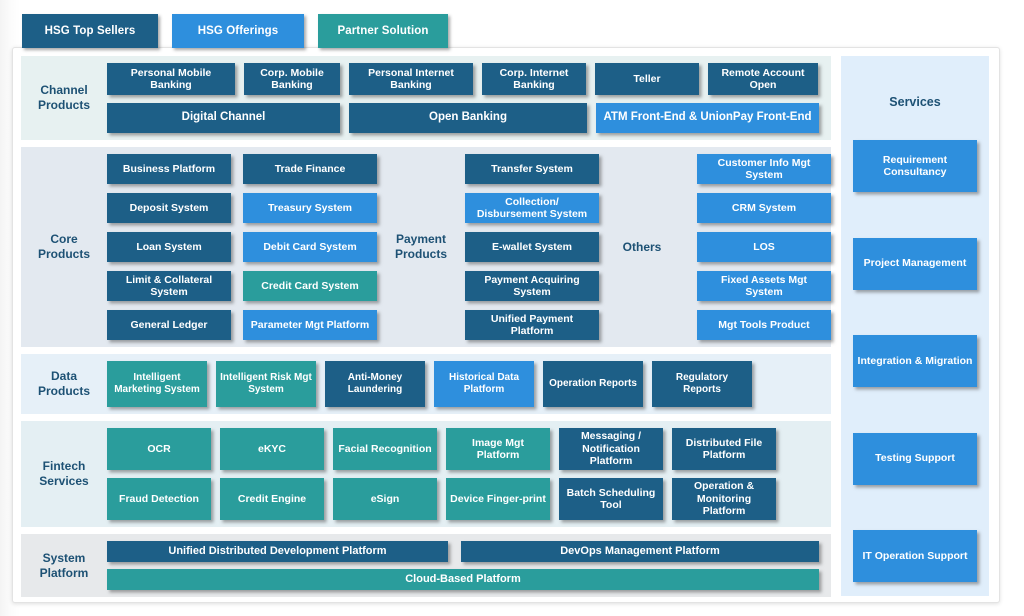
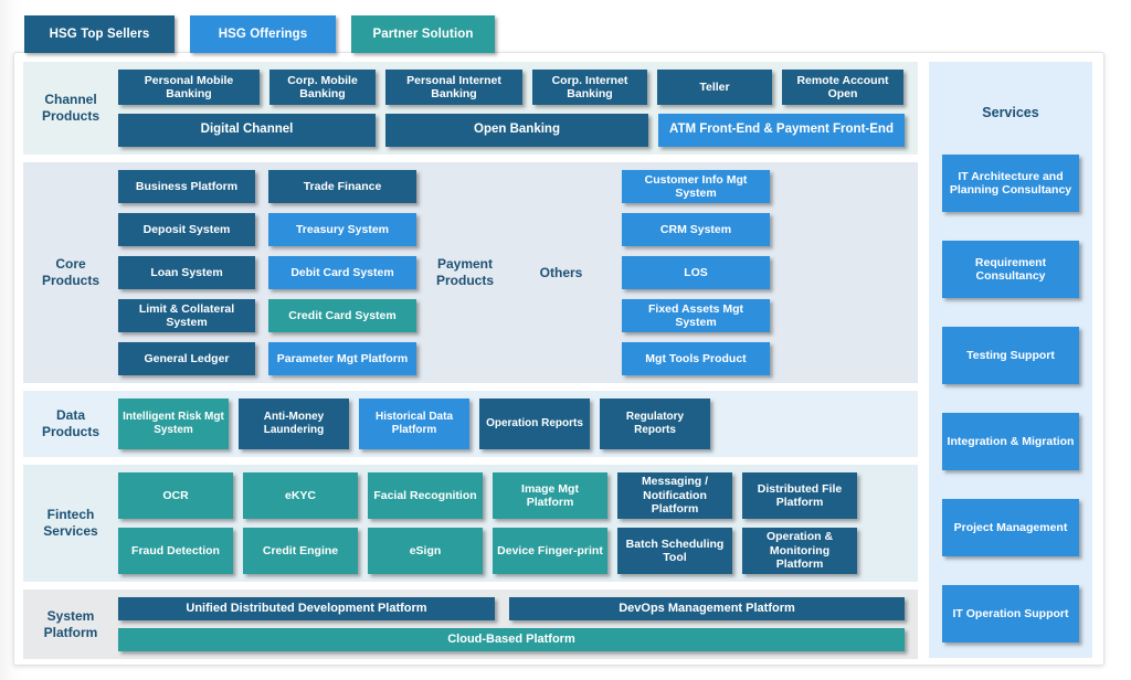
  HSG Top Sellers
  HSG Offerings
  Partner Solution
  Channel
  Products
  Personal Mobile Banking
  Corp. Mobile Banking
  Personal Internet Banking
  Corp. Internet Banking
  Teller
  Remote Account Open
  Digital Channel
  Open Banking
- ATM Front-End & UnionPay Front-End
+ ATM Front-End & Payment Front-End
  Core
  Products
  Business Platform
  Deposit System
  Loan System
  Limit & Collateral System
  General Ledger
  Trade Finance
  Treasury System
  Debit Card System
  Credit Card System
  Parameter Mgt Platform
  Payment
  Products
- Transfer System
- Collection/ Disbursement System
- E-wallet System
- Payment Acquiring System
- Unified Payment Platform
  Others
  Customer Info Mgt System
  CRM System
  LOS
  Fixed Assets Mgt System
  Mgt Tools Product
  Data
  Products
- Intelligent Marketing System
  Intelligent Risk Mgt System
  Anti-Money Laundering
  Historical Data Platform
  Operation Reports
  Regulatory Reports
  Fintech
  Services
  OCR
  eKYC
  Facial Recognition
  Image Mgt Platform
  Messaging / Notification Platform
  Distributed File Platform
  Fraud Detection
  Credit Engine
  eSign
  Device Finger-print
  Batch Scheduling Tool
  Operation & Monitoring Platform
  System
  Platform
  Unified Distributed Development Platform
  DevOps Management Platform
  Cloud-Based Platform
  Services
+ IT Architecture and Planning Consultancy
  Requirement Consultancy
- Project Management
+ Testing Support
  Integration & Migration
- Testing Support
+ Project Management
  IT Operation Support
